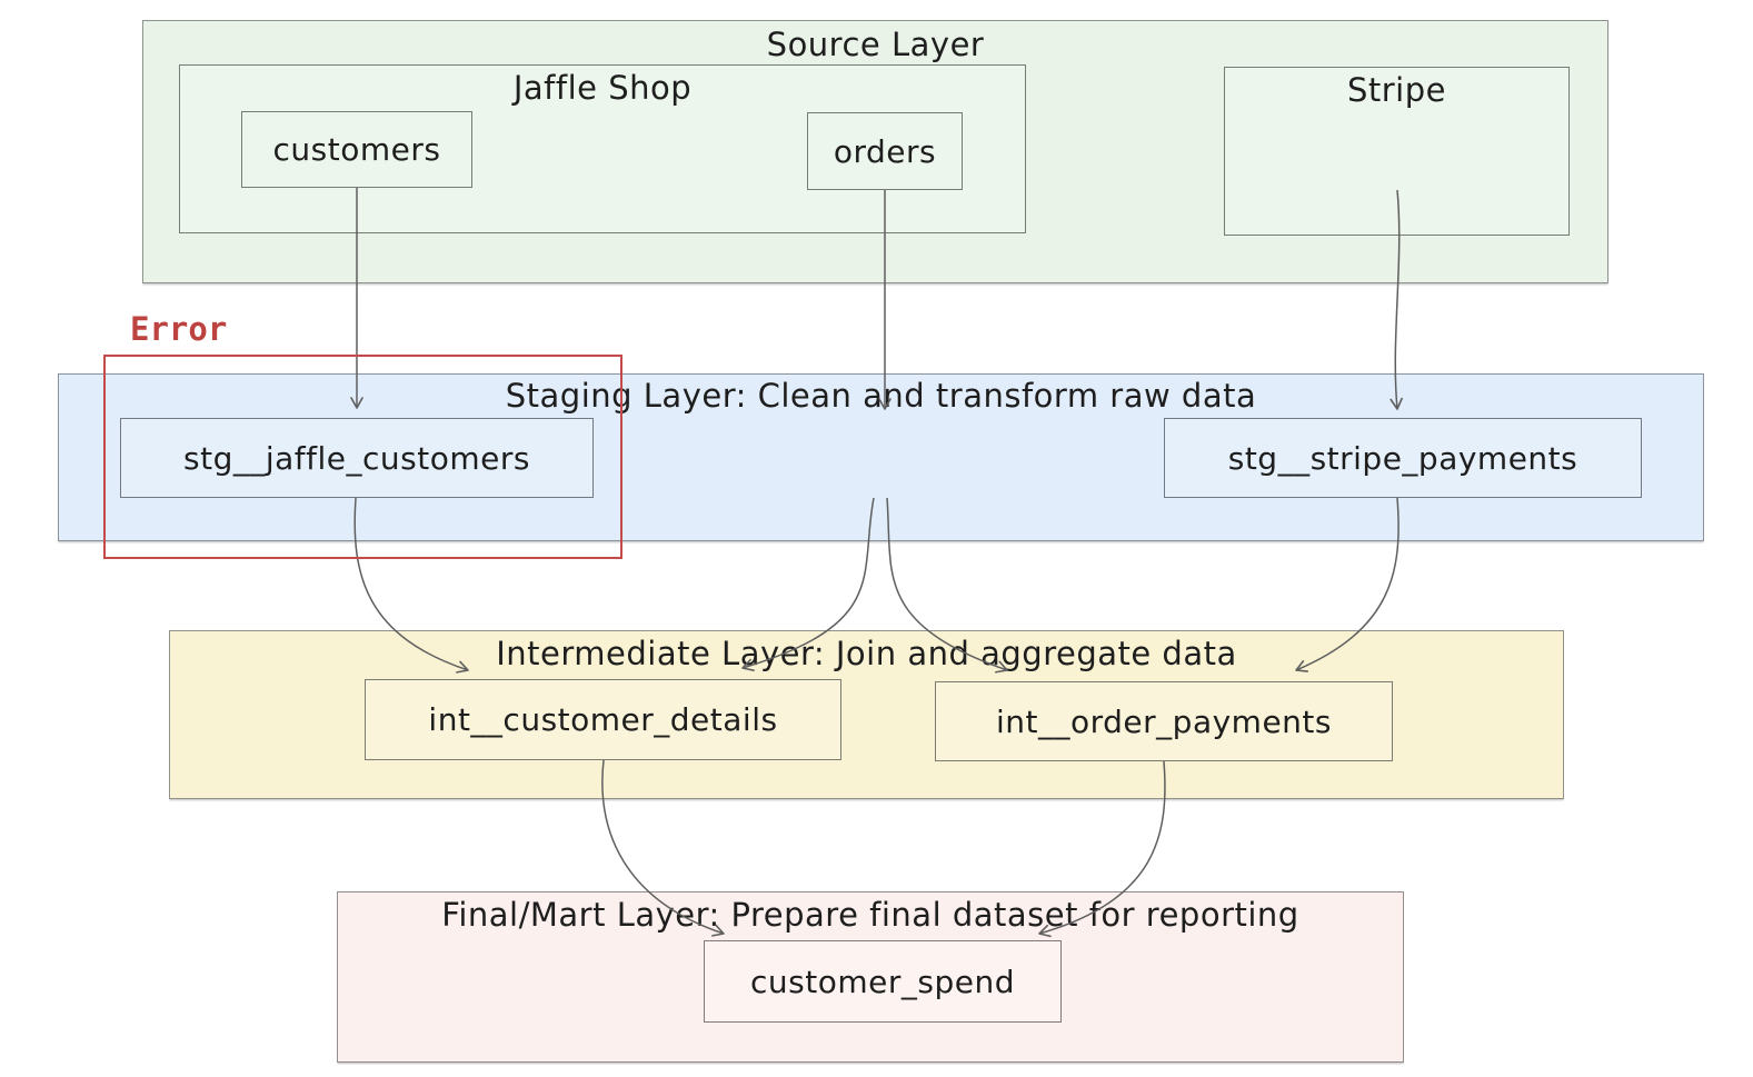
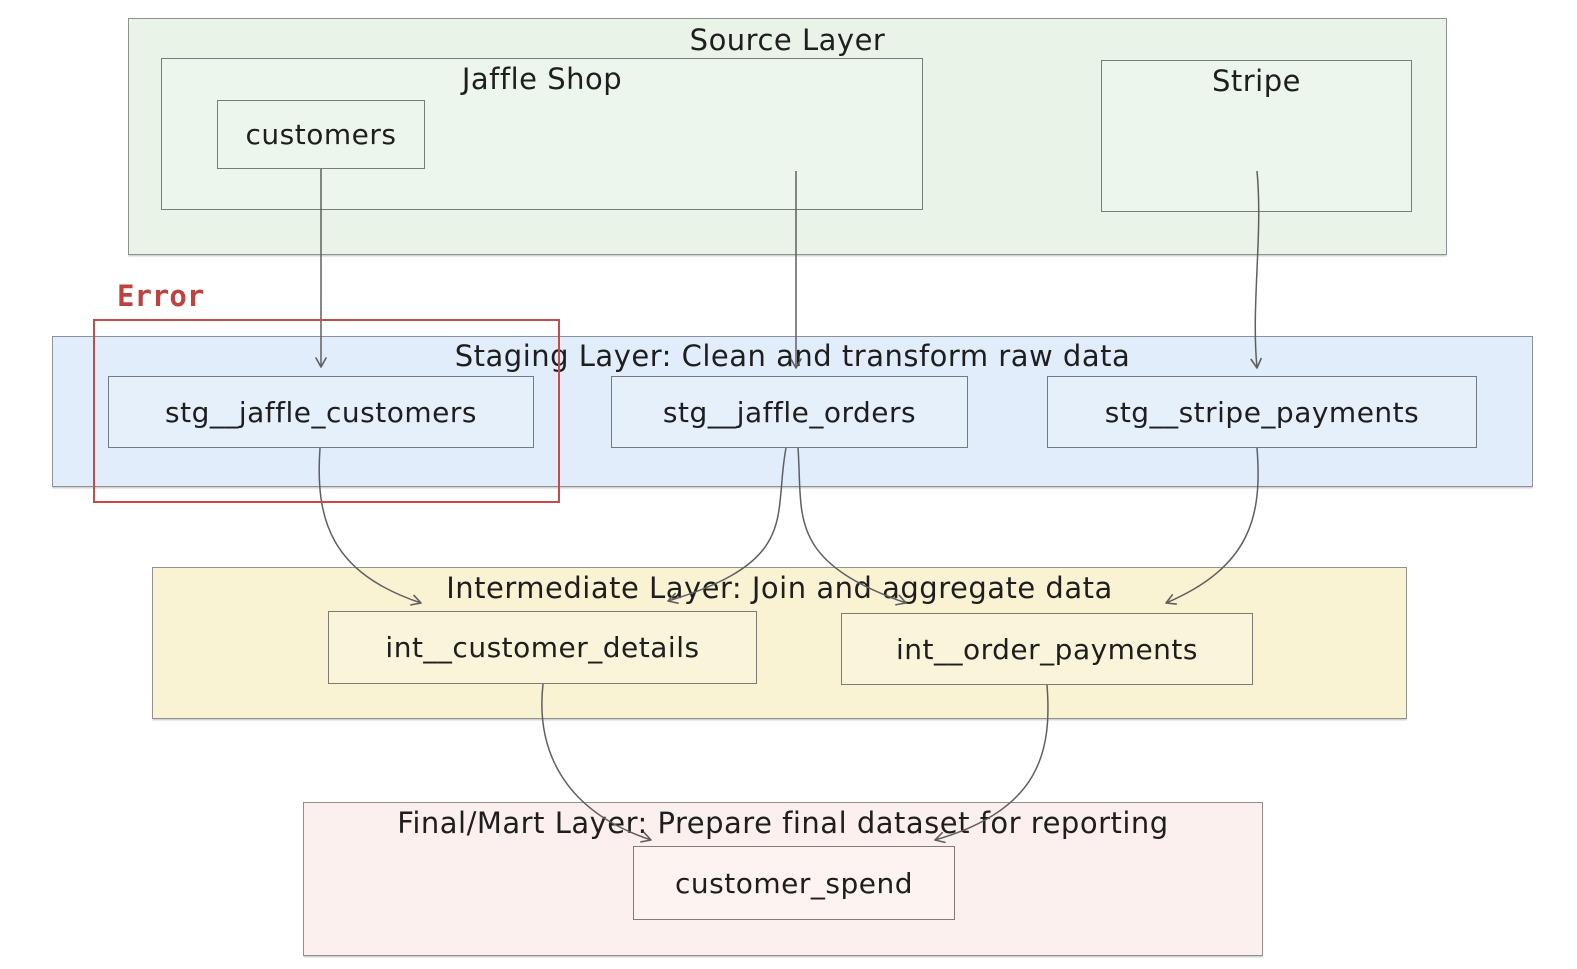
  Source Layer
  Jaffle Shop
  customers
- orders
  Stripe
  Staging Layer: Clean and transform raw data
  stg__jaffle_customers
+ stg__jaffle_orders
  stg__stripe_payments
  Intermediate Layer: Join and aggregate data
  int__customer_details
  int__order_payments
  Final/Mart Layer: Prepare final dataset for reporting
  customer_spend
  Error
